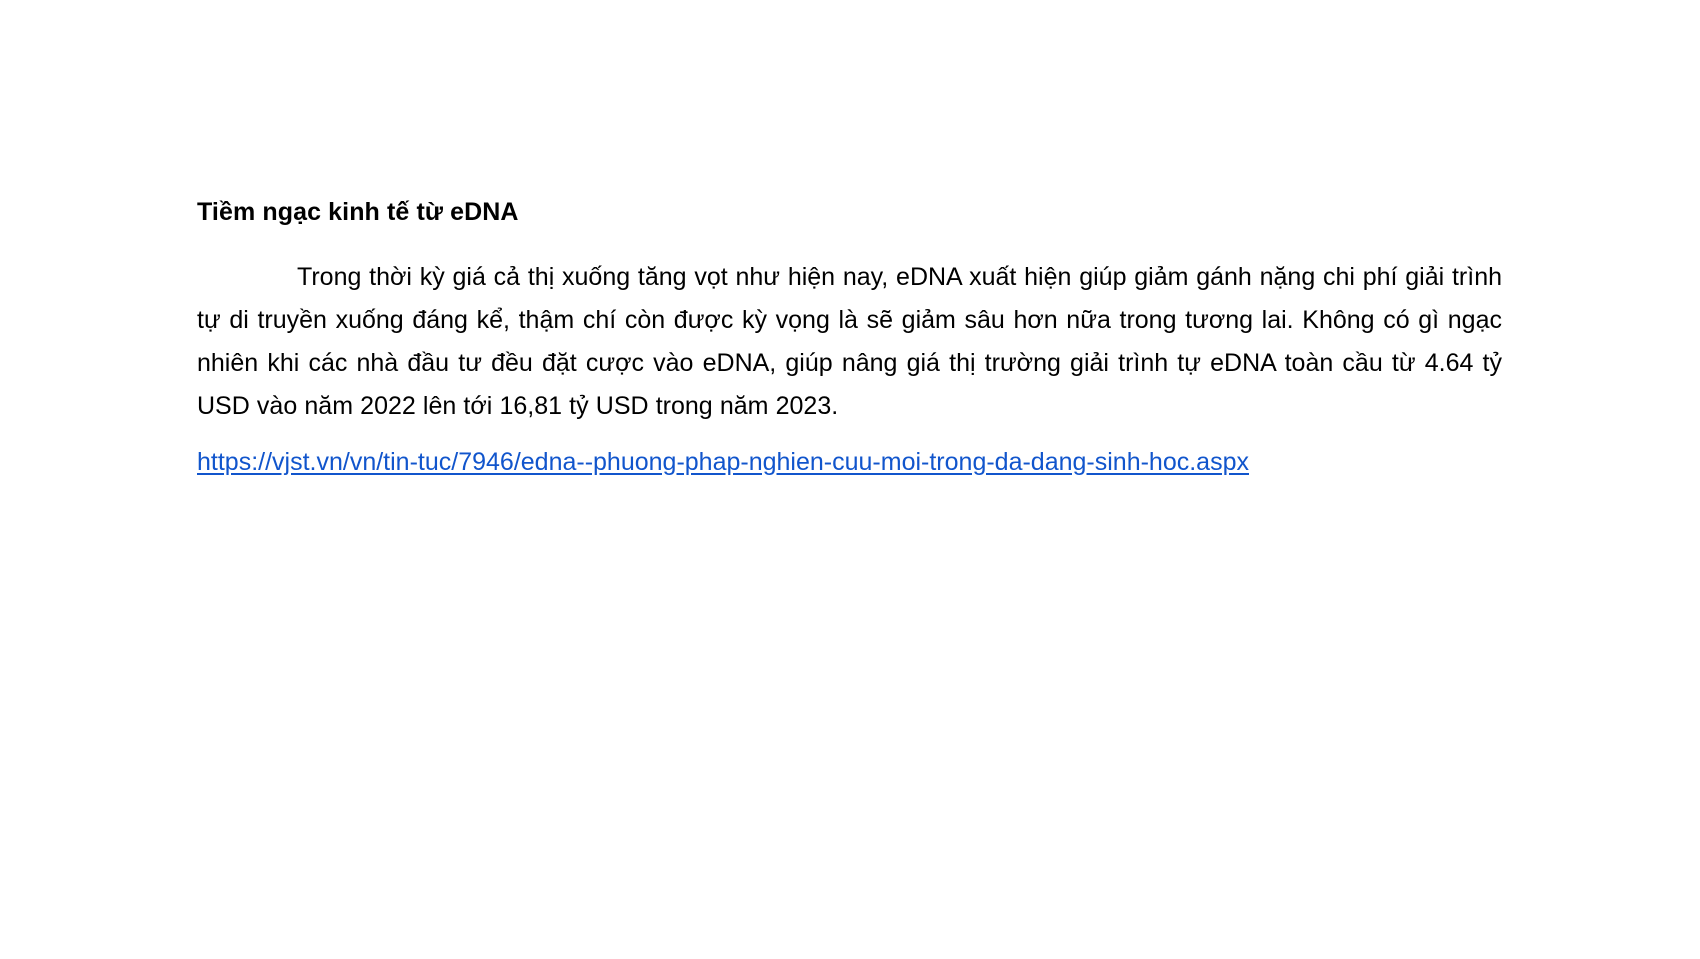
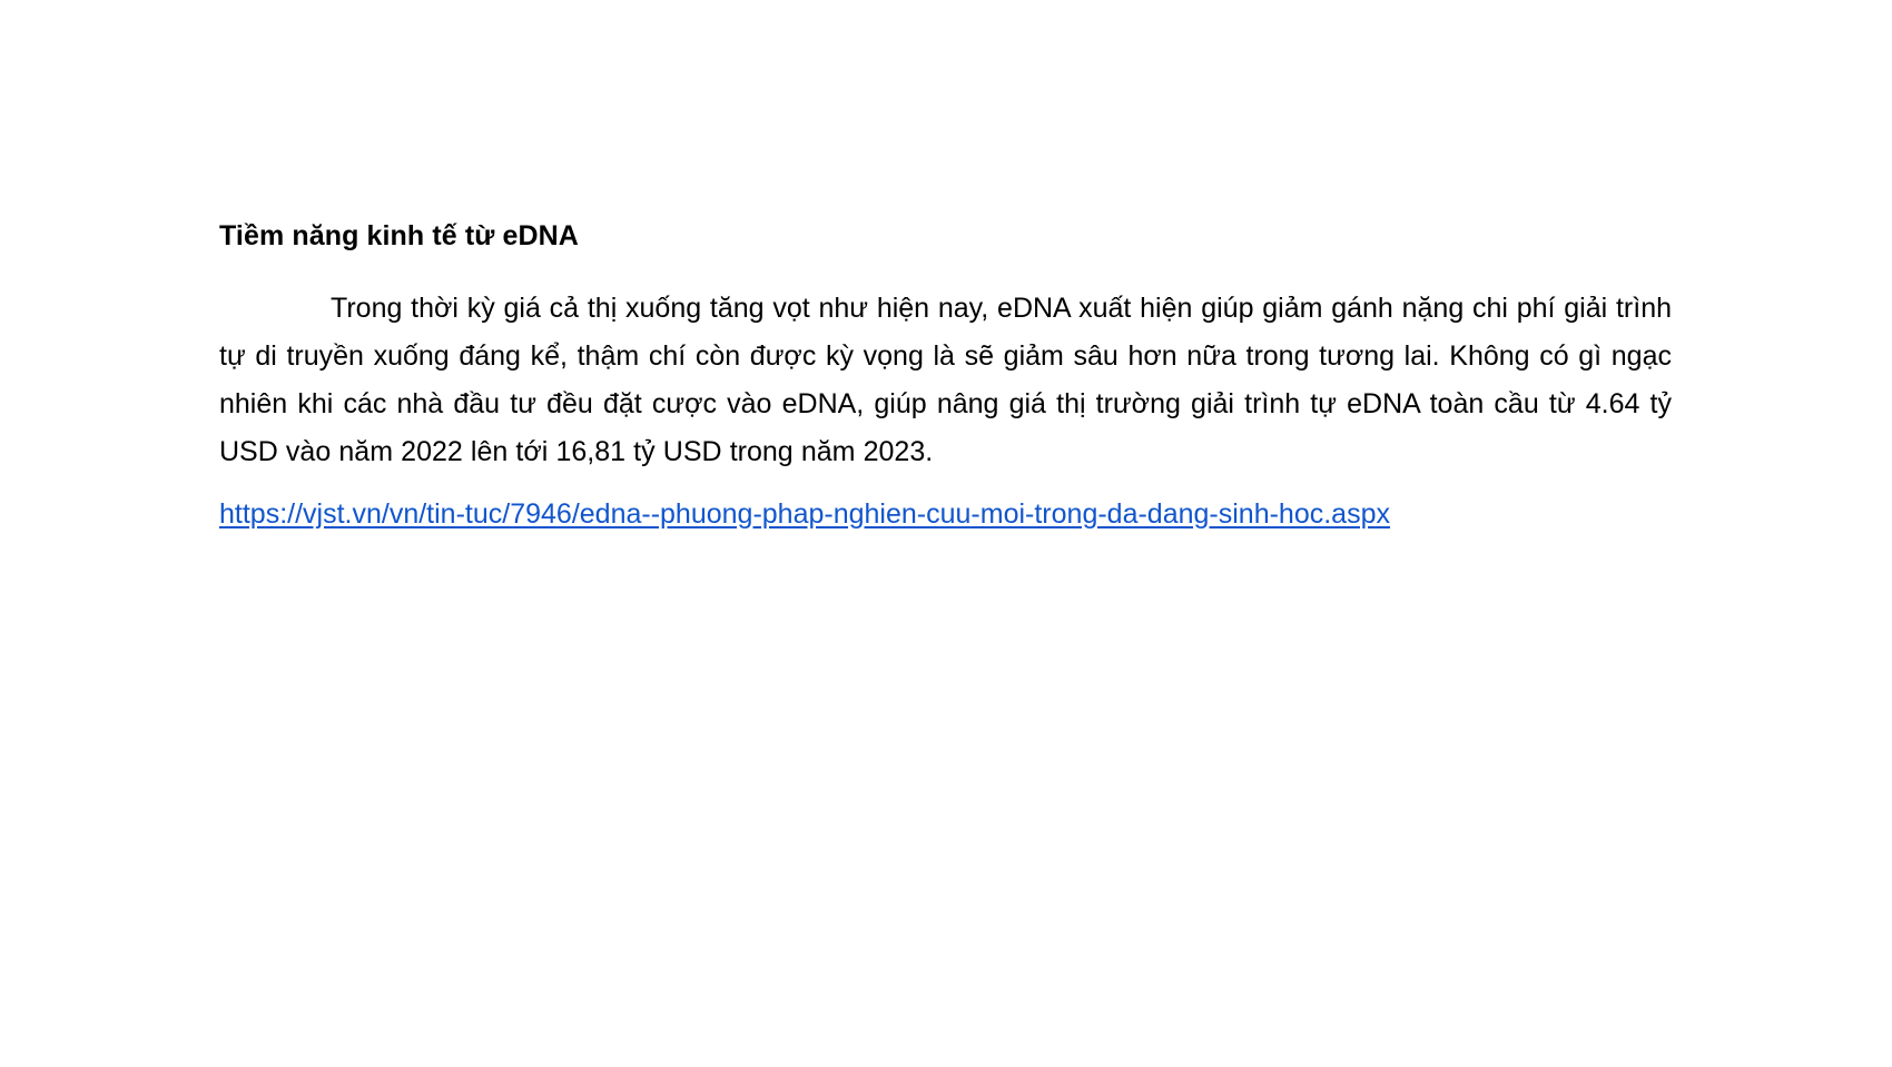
- Tiềm ngạc kinh tế từ eDNA
+ Tiềm năng kinh tế từ eDNA
  Trong thời kỳ giá cả thị xuống tăng vọt như hiện nay, eDNA xuất hiện giúp giảm gánh nặng chi phí giải trình tự di truyền xuống đáng kể, thậm chí còn được kỳ vọng là sẽ giảm sâu hơn nữa trong tương lai. Không có gì ngạc nhiên khi các nhà đầu tư đều đặt cược vào eDNA, giúp nâng giá thị trường giải trình tự eDNA toàn cầu từ 4.64 tỷ USD vào năm 2022 lên tới 16,81 tỷ USD trong năm 2023.
  https://vjst.vn/vn/tin-tuc/7946/edna--phuong-phap-nghien-cuu-moi-trong-da-dang-sinh-hoc.aspx
